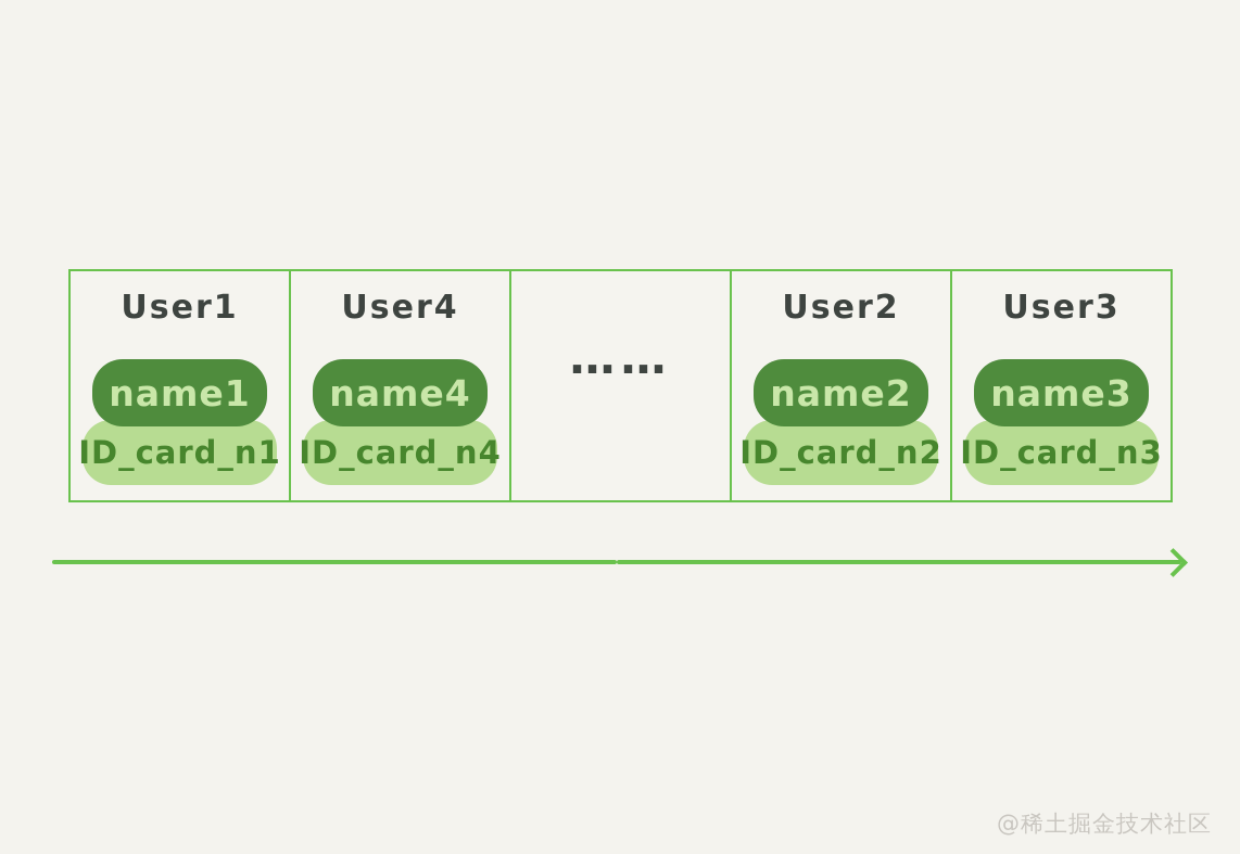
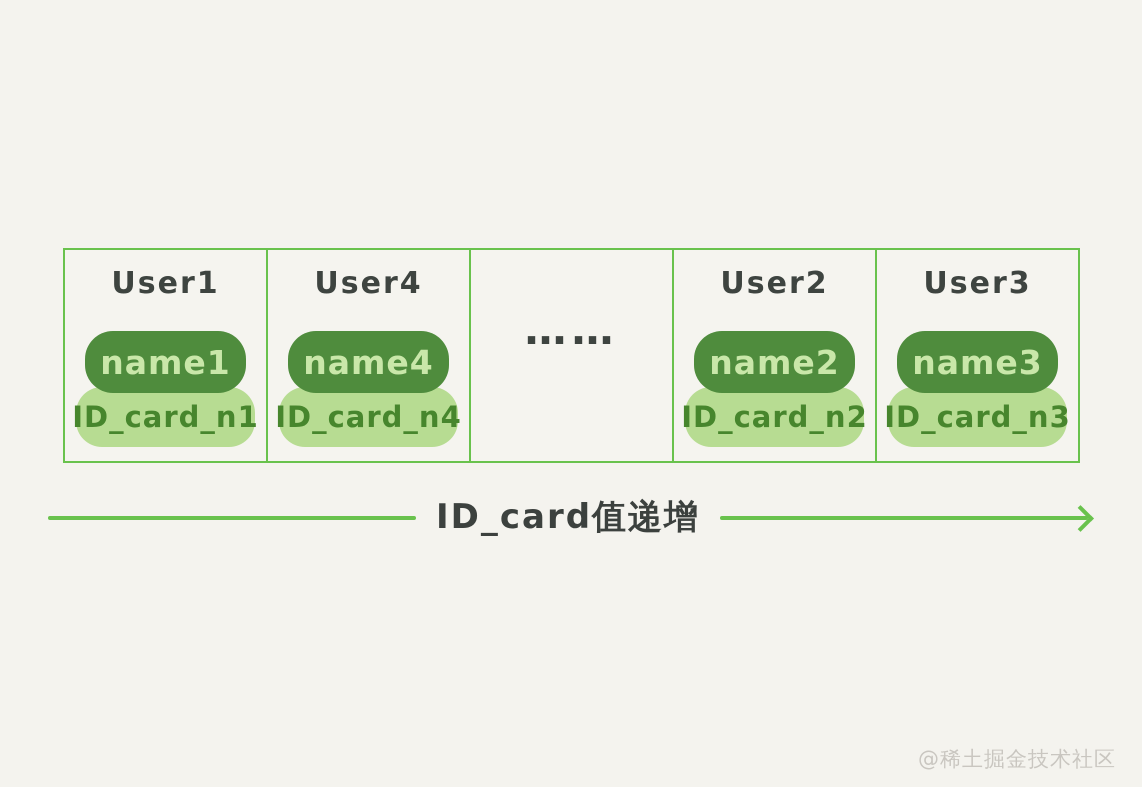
  User1
  name1
  ID_card_n1
  User4
  name4
  ID_card_n4
  ……
  User2
  name2
  ID_card_n2
  User3
  name3
  ID_card_n3
+ ID_card值递增
  @稀土掘金技术社区
